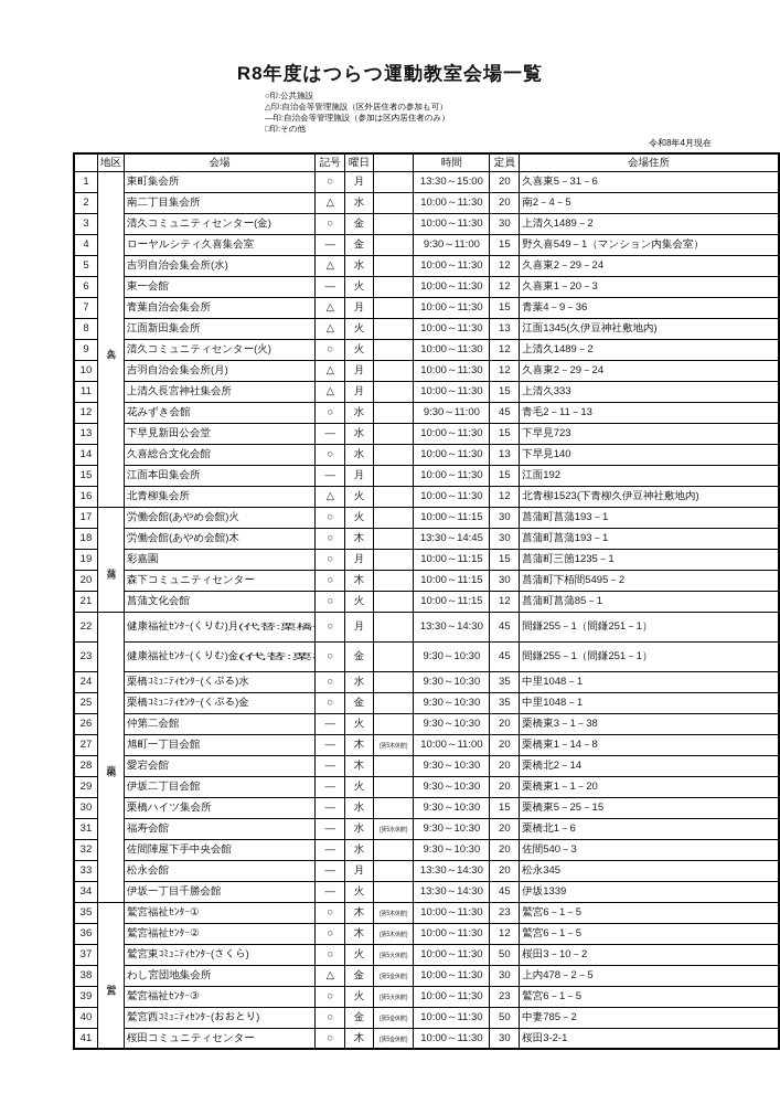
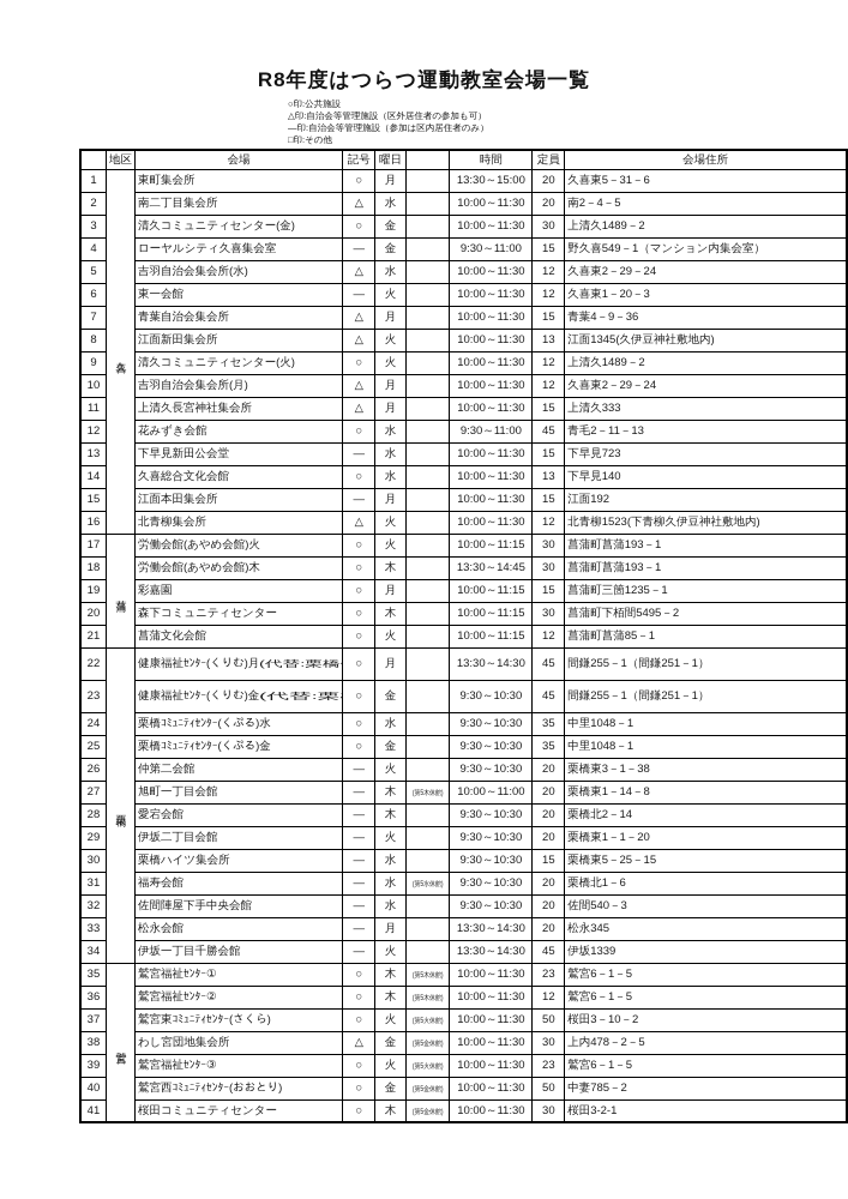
  R8年度はつらつ運動教室会場一覧
  ○印:公共施設
  △印:自治会等管理施設（区外居住者の参加も可）
  ―印:自治会等管理施設（参加は区内居住者のみ）
  □印:その他
- 令和8年4月現在
  	地区	会場	記号	曜日		時間	定員	会場住所
  1		東町集会所	○	月		13:30～15:00	20	久喜東5－31－6
  2	南二丁目集会所	△	水		10:00～11:30	20	南2－4－5
  3	清久コミュニティセンター(金)	○	金		10:00～11:30	30	上清久1489－2
  4	ローヤルシティ久喜集会室	―	金		9:30～11:00	15	野久喜549－1（マンション内集会室）
  5	吉羽自治会集会所(水)	△	水		10:00～11:30	12	久喜東2－29－24
  6	東一会館	―	火		10:00～11:30	12	久喜東1－20－3
  7	青葉自治会集会所	△	月		10:00～11:30	15	青葉4－9－36
  8	江面新田集会所	△	火		10:00～11:30	13	江面1345(久伊豆神社敷地内)
  9	清久コミュニティセンター(火)	○	火		10:00～11:30	12	上清久1489－2
  10	吉羽自治会集会所(月)	△	月		10:00～11:30	12	久喜東2－29－24
  11	上清久長宮神社集会所	△	月		10:00～11:30	15	上清久333
  12	花みずき会館	○	水		9:30～11:00	45	青毛2－11－13
  13	下早見新田公会堂	―	水		10:00～11:30	15	下早見723
  14	久喜総合文化会館	○	水		10:00～11:30	13	下早見140
  15	江面本田集会所	―	月		10:00～11:30	15	江面192
  16	北青柳集会所	△	火		10:00～11:30	12	北青柳1523(下青柳久伊豆神社敷地内)
  17		労働会館(あやめ会館)火	○	火		10:00～11:15	30	菖蒲町菖蒲193－1
  18	労働会館(あやめ会館)木	○	木		13:30～14:45	30	菖蒲町菖蒲193－1
  19	彩嘉園	○	月		10:00～11:15	15	菖蒲町三箇1235－1
  20	森下コミュニティセンター	○	木		10:00～11:15	30	菖蒲町下栢間5495－2
  21	菖蒲文化会館	○	火		10:00～11:15	12	菖蒲町菖蒲85－1
  22		健康福祉ｾﾝﾀｰ(くりむ)月(代替:栗橋	○	月		13:30～14:30	45	間鎌255－1（間鎌251－1）
  23	健康福祉ｾﾝﾀｰ(くりむ)金(代替:栗	○	金		9:30～10:30	45	間鎌255－1（間鎌251－1）
  24	栗橋ｺﾐｭﾆﾃｨｾﾝﾀｰ(くぷる)水	○	水		9:30～10:30	35	中里1048－1
  25	栗橋ｺﾐｭﾆﾃｨｾﾝﾀｰ(くぷる)金	○	金		9:30～10:30	35	中里1048－1
  26	仲第二会館	―	火		9:30～10:30	20	栗橋東3－1－38
  27	旭町一丁目会館	―	木		10:00～11:00	20	栗橋東1－14－8
  28	愛宕会館	―	木		9:30～10:30	20	栗橋北2－14
  29	伊坂二丁目会館	―	火		9:30～10:30	20	栗橋東1－1－20
  30	栗橋ハイツ集会所	―	水		9:30～10:30	15	栗橋東5－25－15
  31	福寿会館	―	水		9:30～10:30	20	栗橋北1－6
  32	佐間陣屋下手中央会館	―	水		9:30～10:30	20	佐間540－3
  33	松永会館	―	月		13:30～14:30	20	松永345
  34	伊坂一丁目千勝会館	―	火		13:30～14:30	45	伊坂1339
  35		鷲宮福祉ｾﾝﾀｰ①	○	木		10:00～11:30	23	鷲宮6－1－5
  36	鷲宮福祉ｾﾝﾀｰ②	○	木		10:00～11:30	12	鷲宮6－1－5
  37	鷲宮東ｺﾐｭﾆﾃｨｾﾝﾀｰ(さくら)	○	火		10:00～11:30	50	桜田3－10－2
  38	わし宮団地集会所	△	金		10:00～11:30	30	上内478－2－5
  39	鷲宮福祉ｾﾝﾀｰ③	○	火		10:00～11:30	23	鷲宮6－1－5
  40	鷲宮西ｺﾐｭﾆﾃｨｾﾝﾀｰ(おおとり)	○	金		10:00～11:30	50	中妻785－2
  41	桜田コミュニティセンター	○	木		10:00～11:30	30	桜田3-2-1
